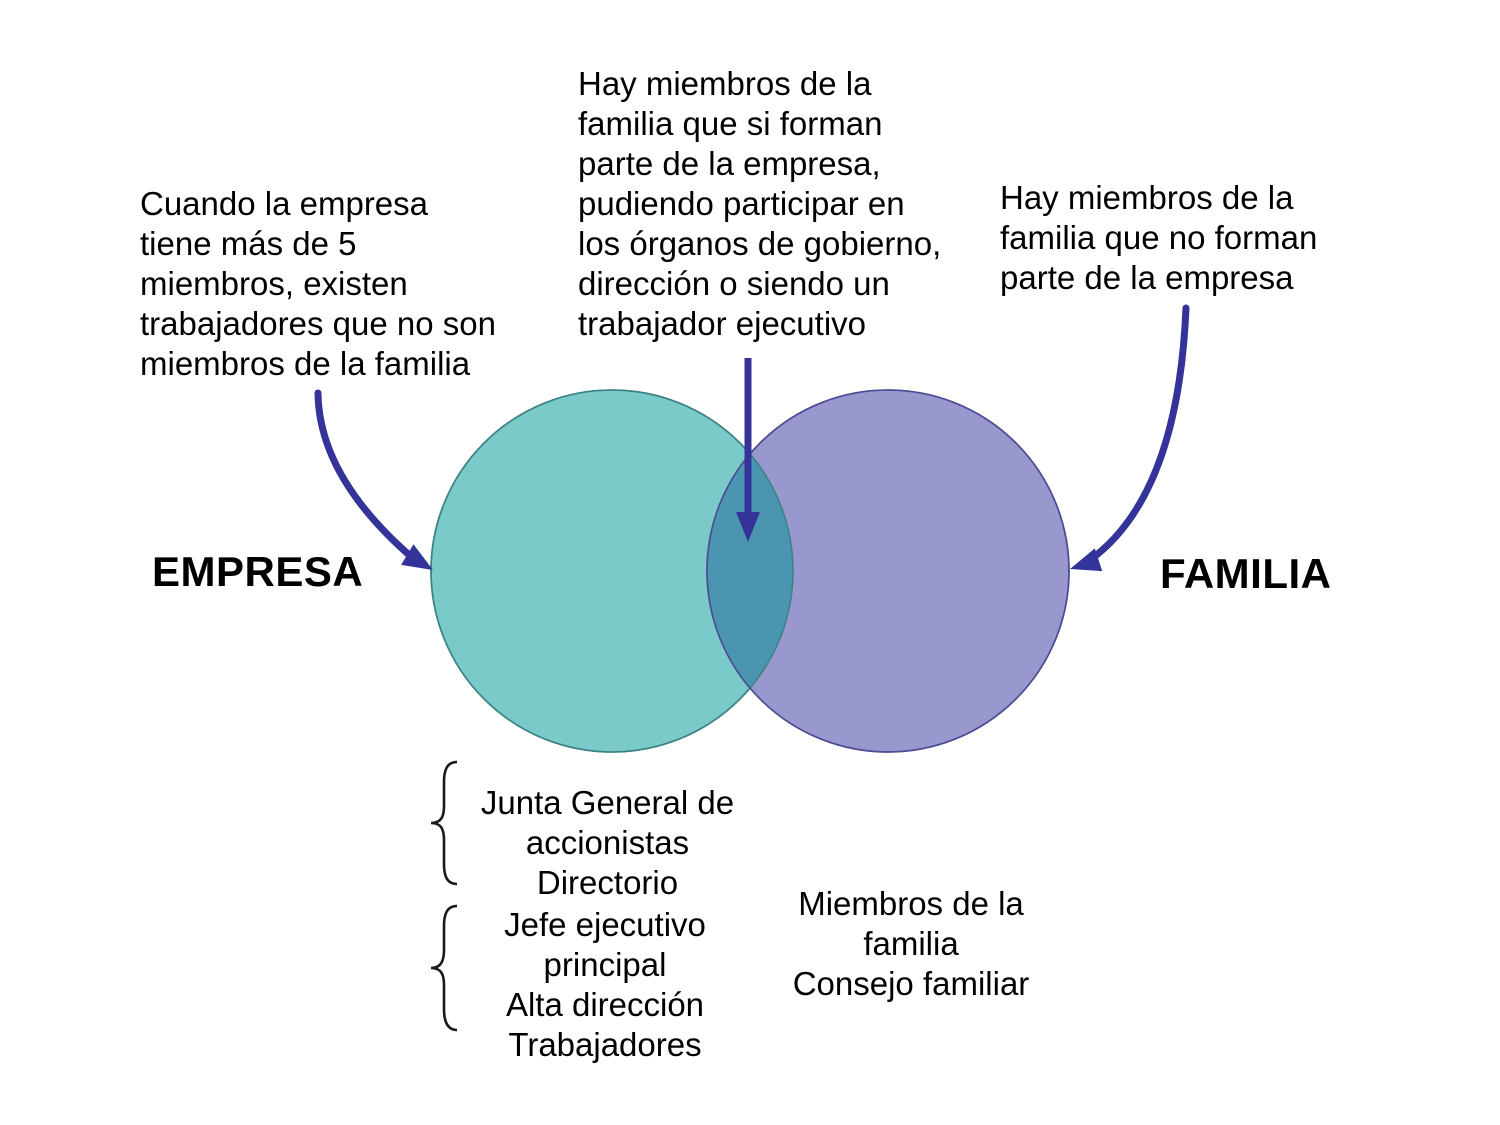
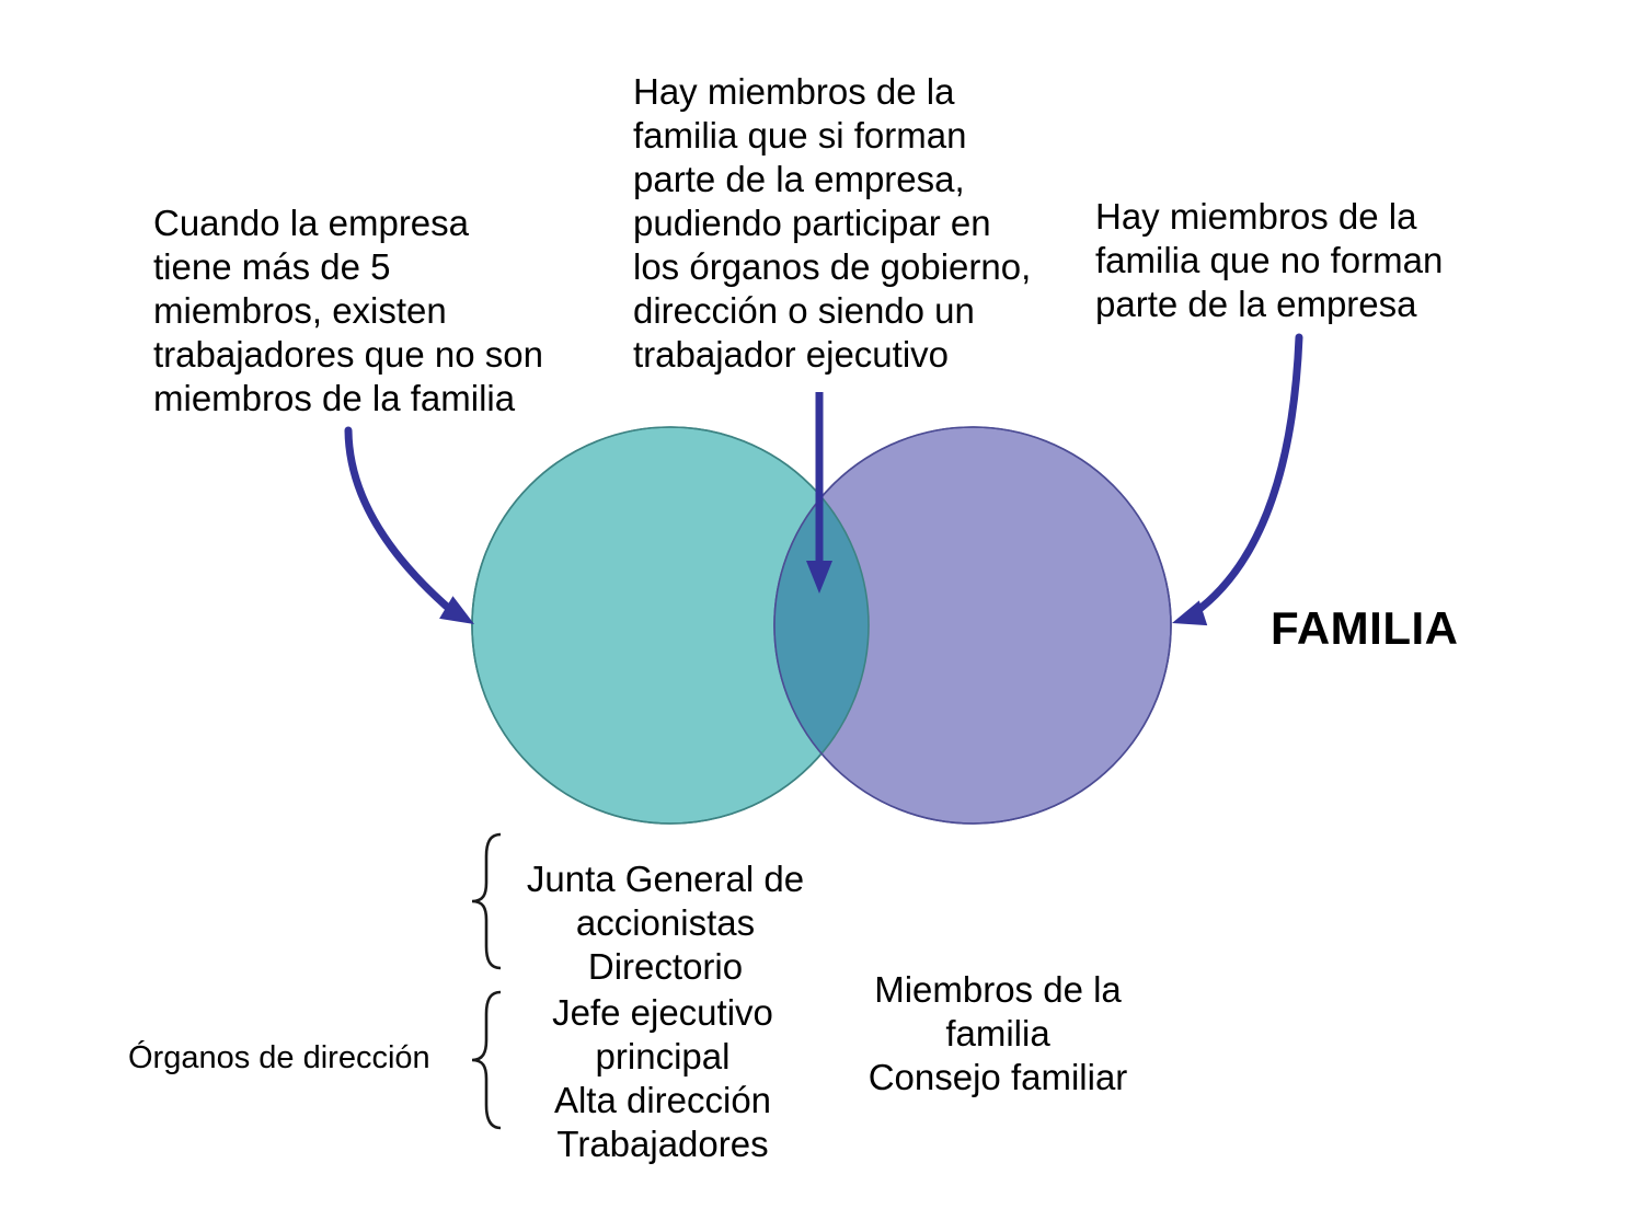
  Cuando la empresa
  tiene más de 5
  miembros, existen
  trabajadores que no son
  miembros de la familia
  Hay miembros de la
  familia que si forman
  parte de la empresa,
  pudiendo participar en
  los órganos de gobierno,
  dirección o siendo un
  trabajador ejecutivo
  Hay miembros de la
  familia que no forman
  parte de la empresa
- EMPRESA
  FAMILIA
+ Órganos de dirección
  Junta General de
  accionistas
  Directorio
  Jefe ejecutivo
  principal
  Alta dirección
  Trabajadores
  Miembros de la
  familia
  Consejo familiar
